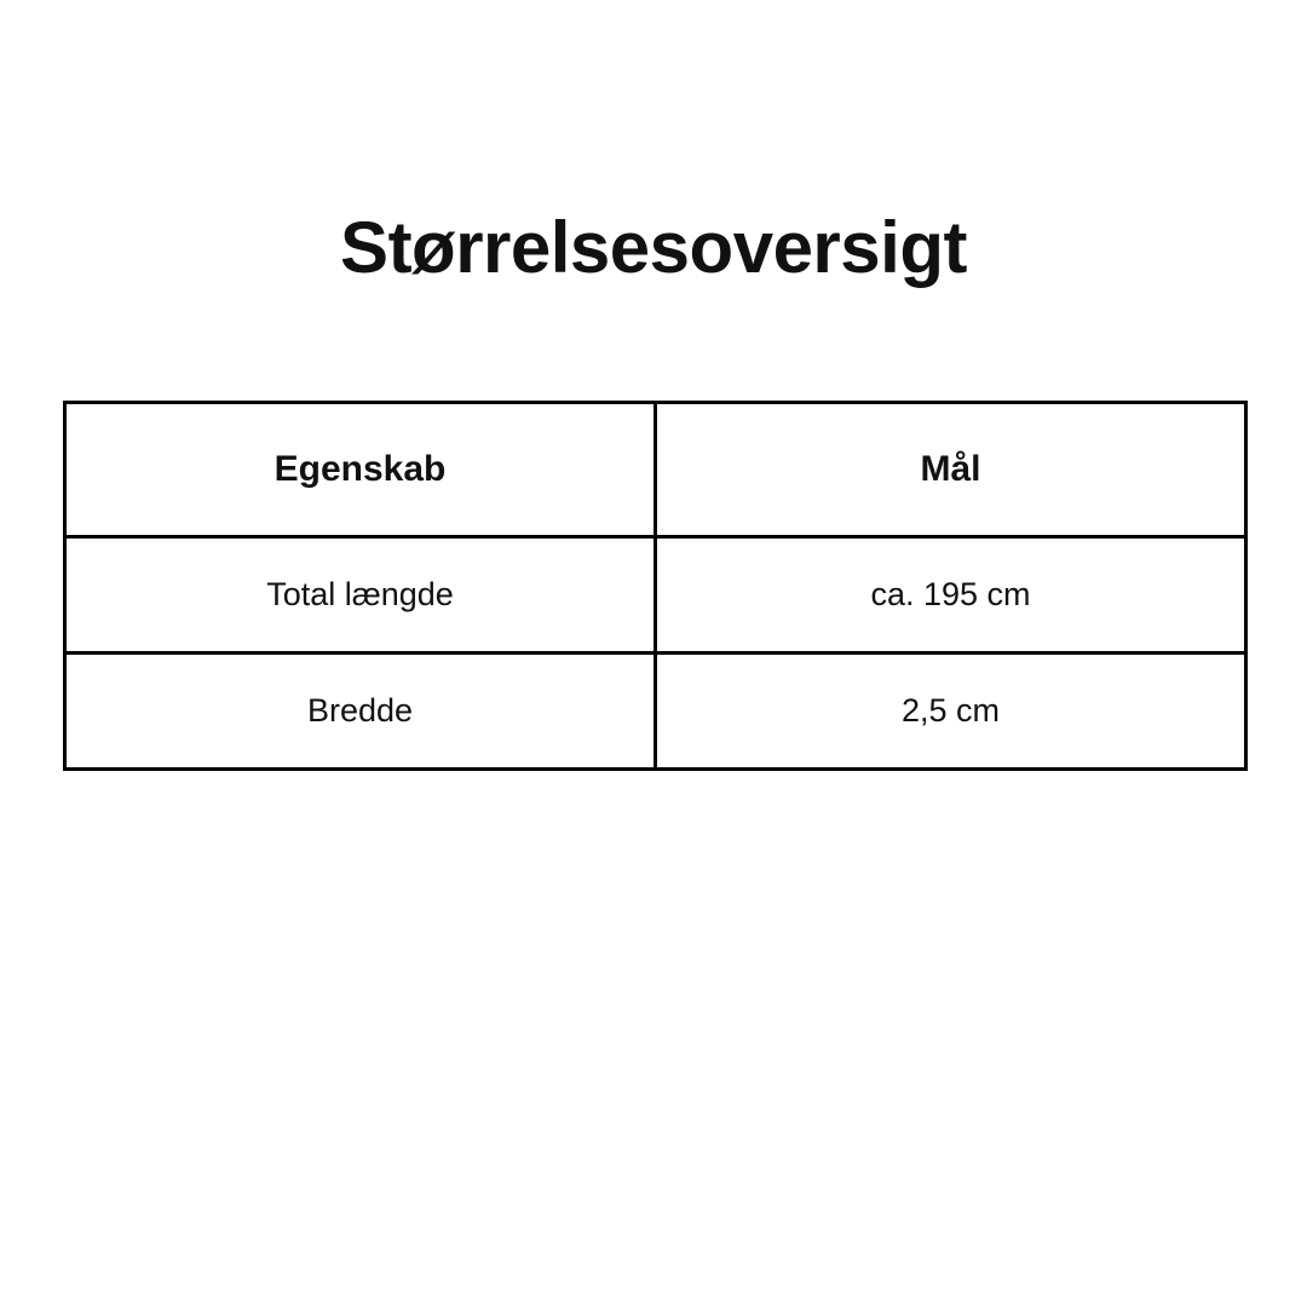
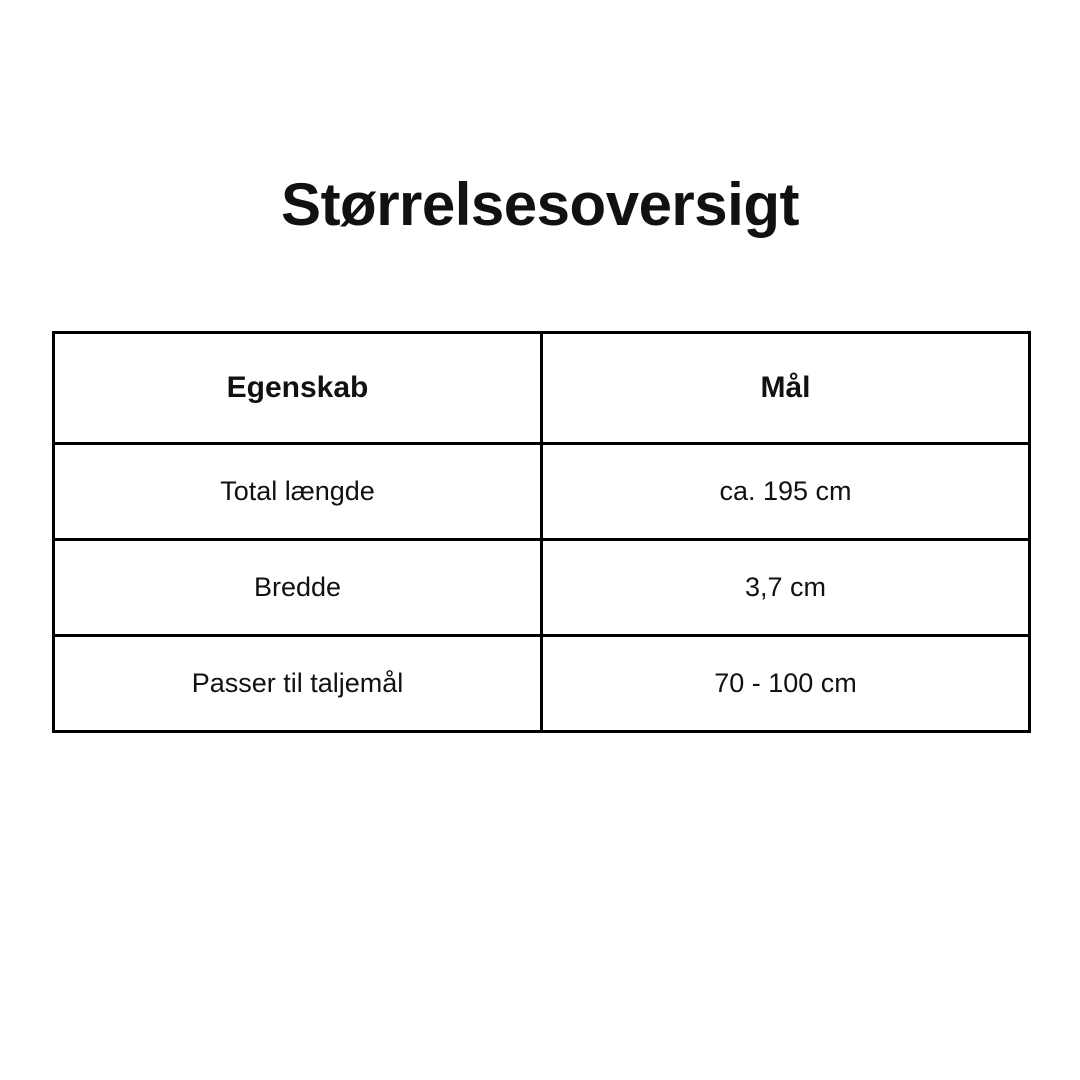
  Størrelsesoversigt
  Egenskab	Mål
  Total længde	ca. 195 cm
- Bredde	2,5 cm
+ Bredde	3,7 cm
+ Passer til taljemål	70 - 100 cm
